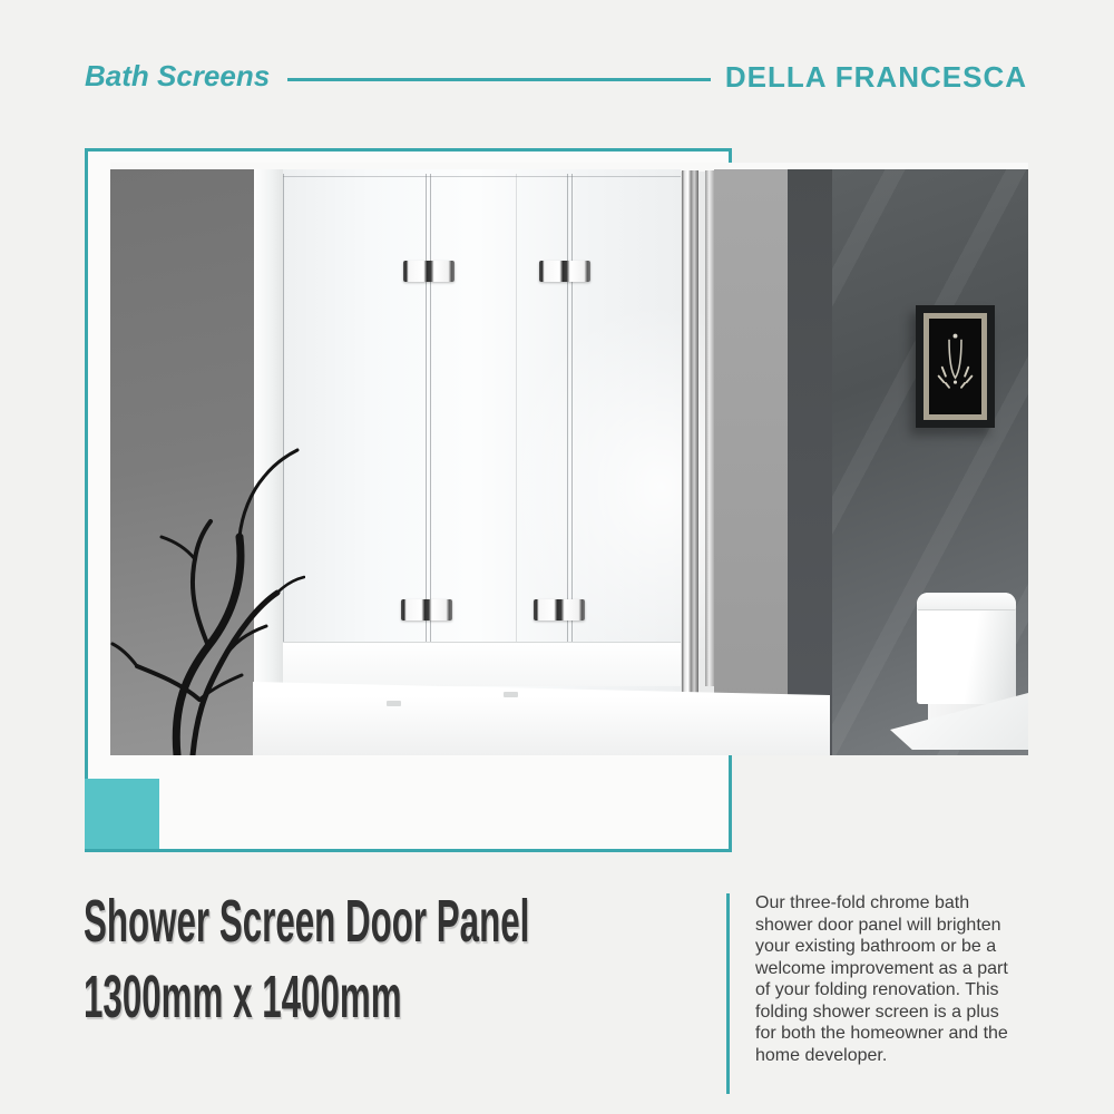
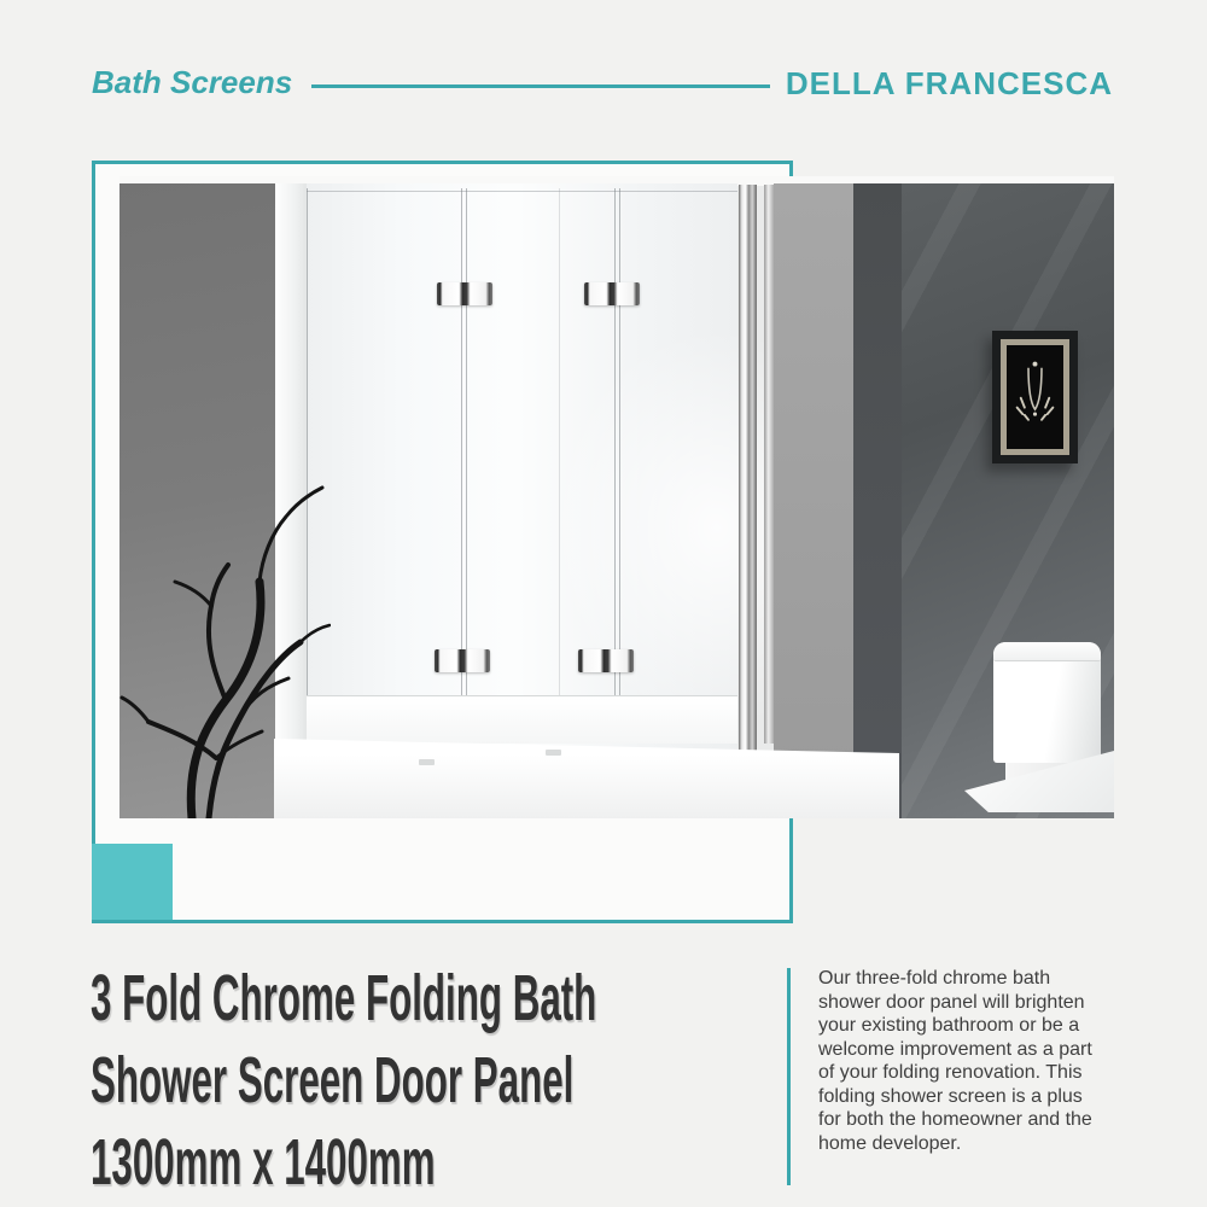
  Bath Screens
  DELLA FRANCESCA
+ 3 Fold Chrome Folding Bath
  Shower Screen Door Panel
  1300mm x 1400mm
  Our three-fold chrome bath shower door panel will brighten your existing bathroom or be a welcome improvement as a part of your folding renovation. This folding shower screen is a plus for both the homeowner and the home developer.
